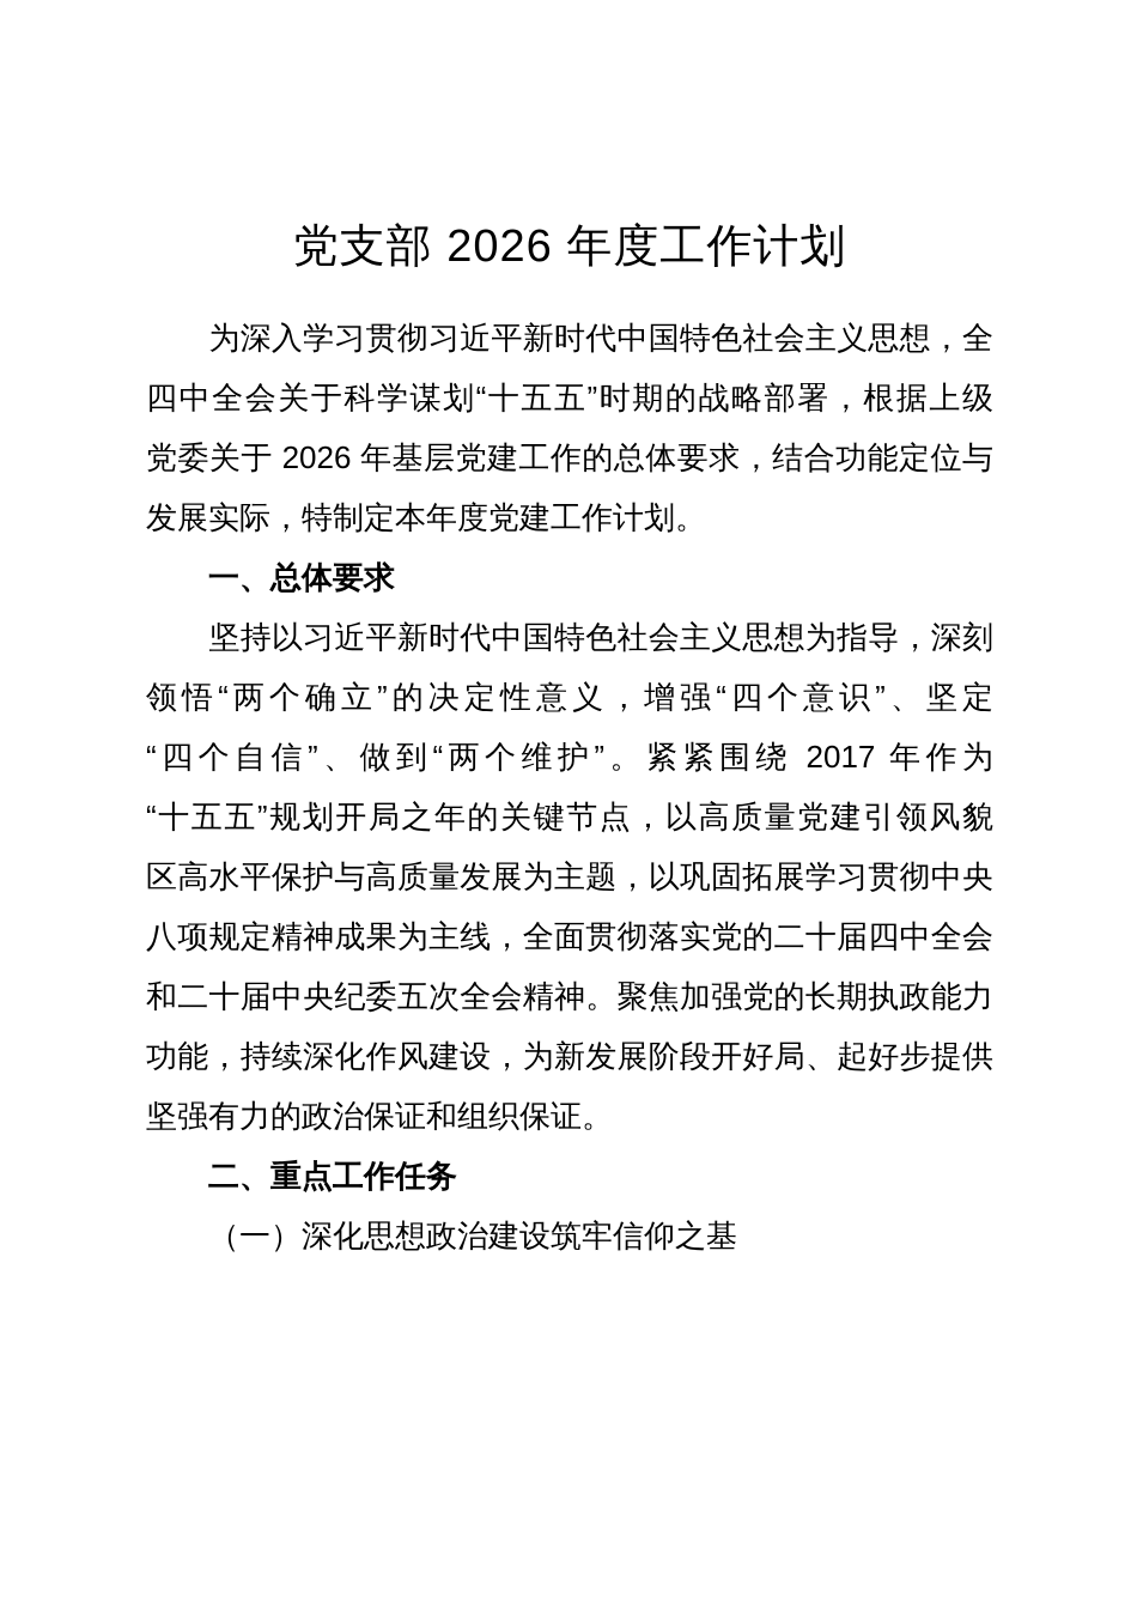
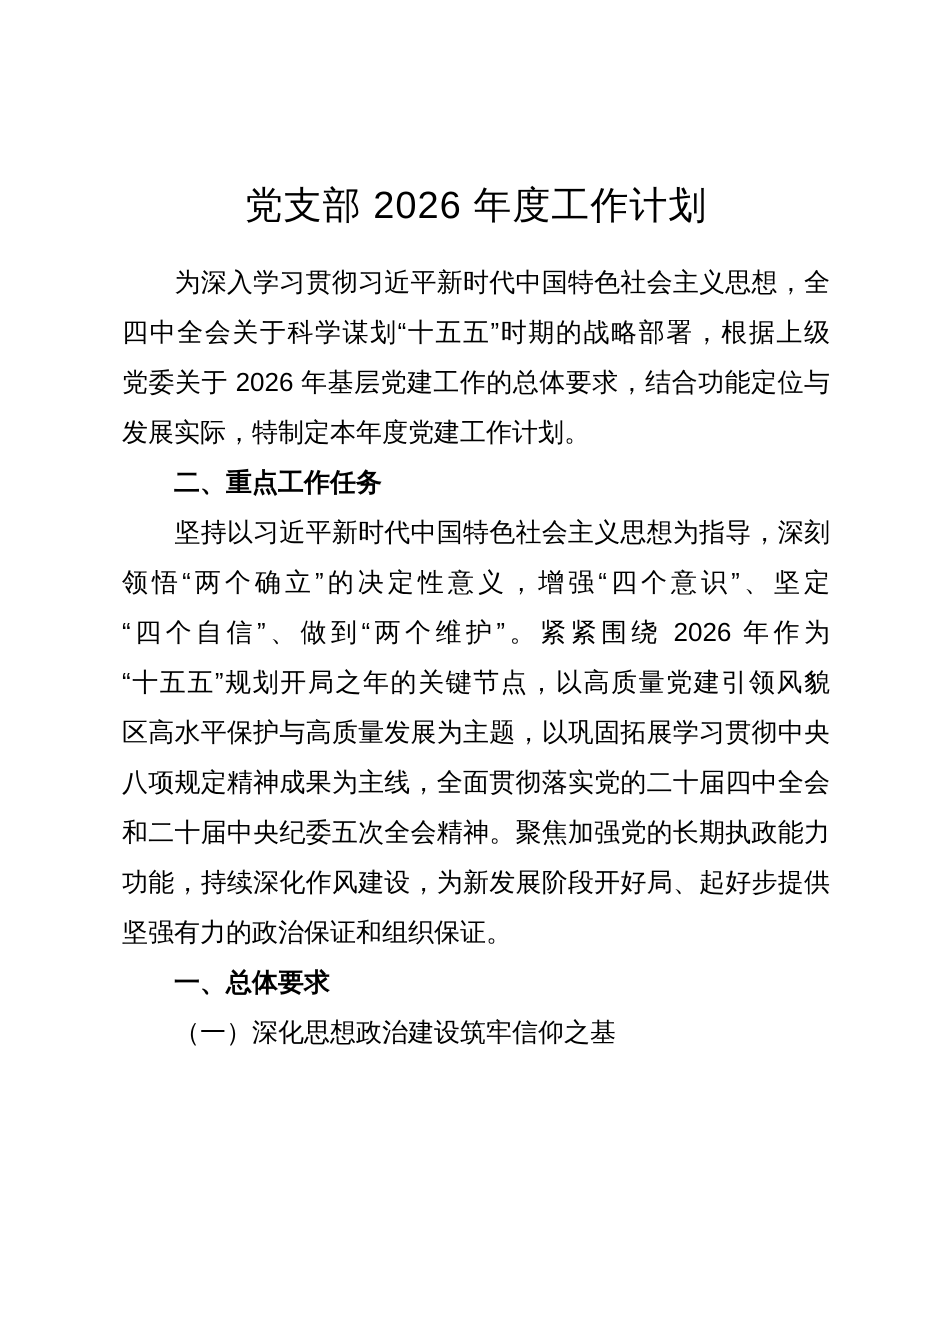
  党支部 2026 年度工作计划
  为深入学习贯彻习近平新时代中国特色社会主义思想，全
  四中全会关于科学谋划“十五五”时期的战略部署，根据上级
  党委关于 2026 年基层党建工作的总体要求，结合功能定位与
  发展实际，特制定本年度党建工作计划。
- 一、总体要求
+ 二、重点工作任务
  坚持以习近平新时代中国特色社会主义思想为指导，深刻
  领悟“两个确立”的决定性意义，增强“四个意识”、坚定
- “四个自信”、做到“两个维护”。紧紧围绕 2017 年作为
+ “四个自信”、做到“两个维护”。紧紧围绕 2026 年作为
  “十五五”规划开局之年的关键节点，以高质量党建引领风貌
  区高水平保护与高质量发展为主题，以巩固拓展学习贯彻中央
  八项规定精神成果为主线，全面贯彻落实党的二十届四中全会
  和二十届中央纪委五次全会精神。聚焦加强党的长期执政能力
  功能，持续深化作风建设，为新发展阶段开好局、起好步提供
  坚强有力的政治保证和组织保证。
- 二、重点工作任务
+ 一、总体要求
  （一）深化思想政治建设筑牢信仰之基
